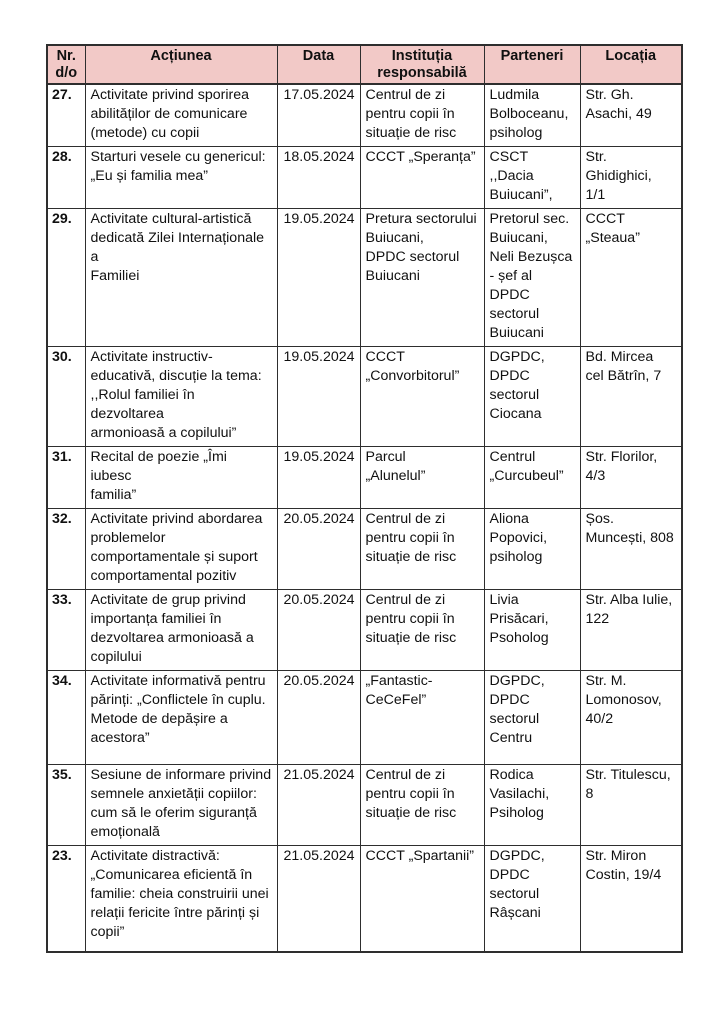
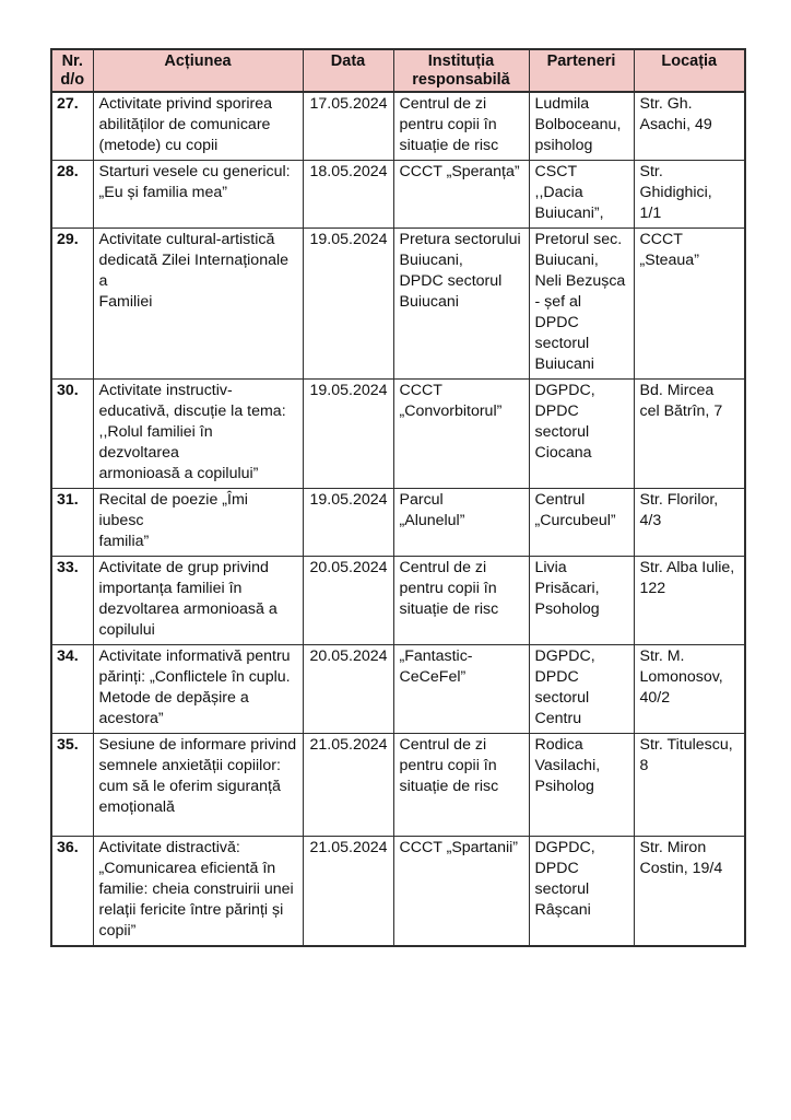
  Nr. d/o	Acțiunea	Data	Instituția responsabilă	Parteneri	Locația
  27.	Activitate privind sporirea abilităților de comunicare (metode) cu copii	17.05.2024	Centrul de zi pentru copii în situație de risc	Ludmila Bolboceanu, psiholog	Str. Gh. Asachi, 49
  28.	Starturi vesele cu genericul: „Eu și familia mea”	18.05.2024	CCCT „Speranța”	CSCT ,,Dacia Buiucani”,	Str. Ghidighici, 1/1
  29.	Activitate cultural-artistică dedicată Zilei Internaționale a Familiei	19.05.2024	Pretura sectorului Buiucani, DPDC sectorul Buiucani	Pretorul sec. Buiucani, Neli Bezușca - șef al DPDC sectorul Buiucani	CCCT „Steaua”
  30.	Activitate instructiv- educativă, discuție la tema: ,,Rolul familiei în dezvoltarea armonioasă a copilului”	19.05.2024	CCCT „Convorbitorul”	DGPDC, DPDC sectorul Ciocana	Bd. Mircea cel Bătrîn, 7
  31.	Recital de poezie „Îmi iubesc familia”	19.05.2024	Parcul „Alunelul”	Centrul „Curcubeul”	Str. Florilor, 4/3
- 32.	Activitate privind abordarea problemelor comportamentale și suport comportamental pozitiv	20.05.2024	Centrul de zi pentru copii în situație de risc	Aliona Popovici, psiholog	Șos. Muncești, 808
  33.	Activitate de grup privind importanța familiei în dezvoltarea armonioasă a copilului	20.05.2024	Centrul de zi pentru copii în situație de risc	Livia Prisăcari, Psoholog	Str. Alba Iulie, 122
  34.	Activitate informativă pentru părinți: „Conflictele în cuplu. Metode de depășire a acestora”	20.05.2024	„Fantastic- CeCeFel”	DGPDC, DPDC sectorul Centru	Str. M. Lomonosov, 40/2
  35.	Sesiune de informare privind semnele anxietății copiilor: cum să le oferim siguranță emoțională	21.05.2024	Centrul de zi pentru copii în situație de risc	Rodica Vasilachi, Psiholog	Str. Titulescu, 8
- 23.	Activitate distractivă: „Comunicarea eficientă în familie: cheia construirii unei relații fericite între părinți și copii”	21.05.2024	CCCT „Spartanii”	DGPDC, DPDC sectorul Râșcani	Str. Miron Costin, 19/4
+ 36.	Activitate distractivă: „Comunicarea eficientă în familie: cheia construirii unei relații fericite între părinți și copii”	21.05.2024	CCCT „Spartanii”	DGPDC, DPDC sectorul Râșcani	Str. Miron Costin, 19/4
